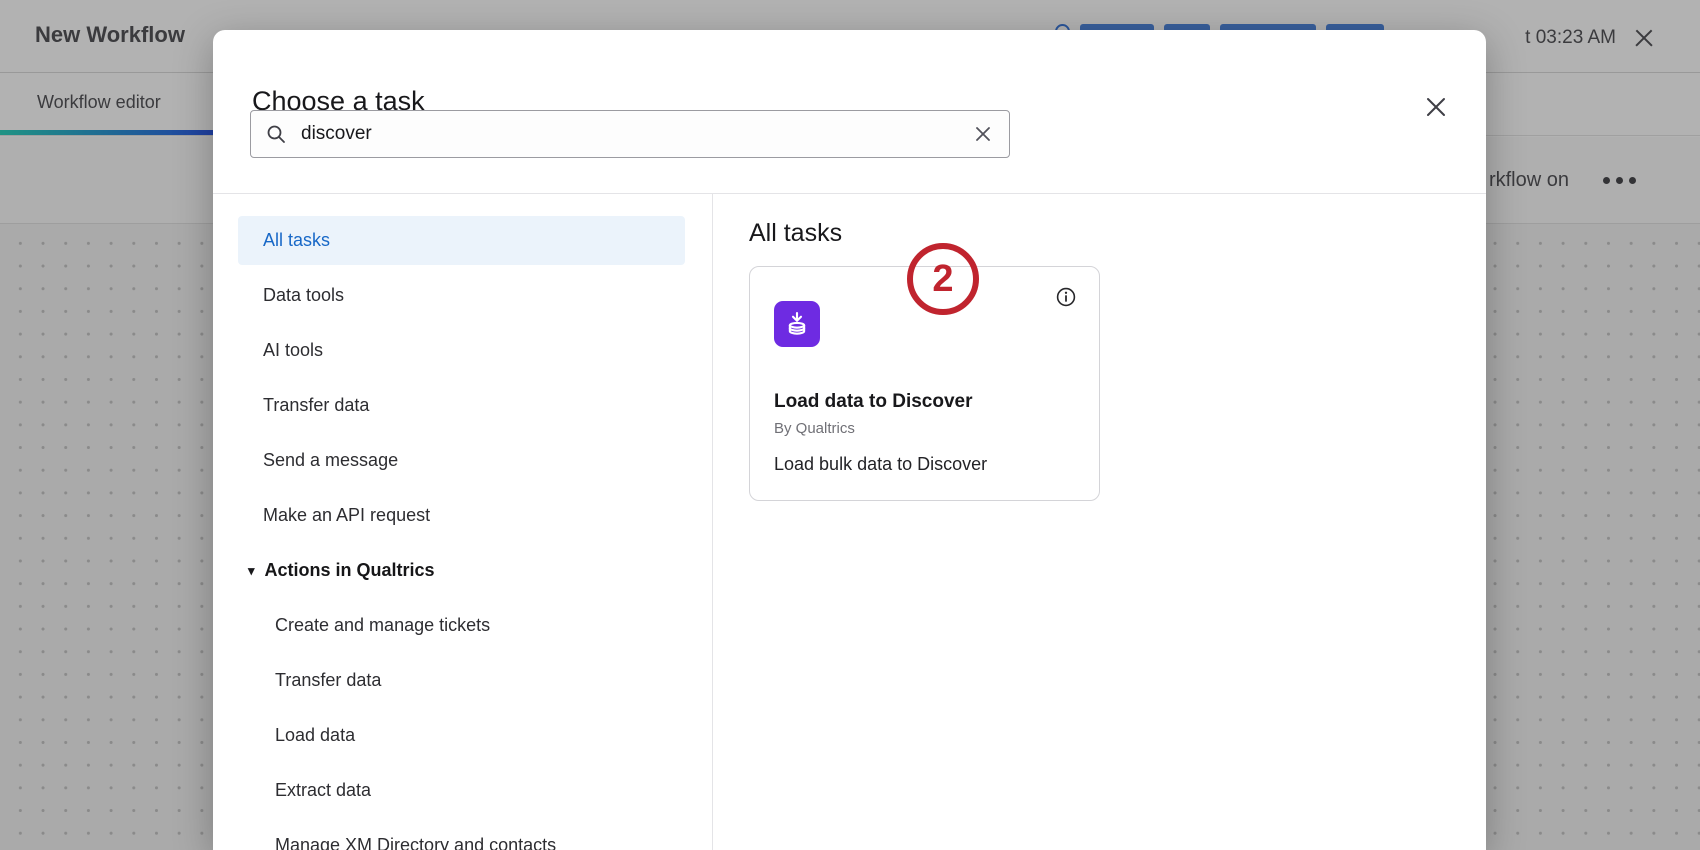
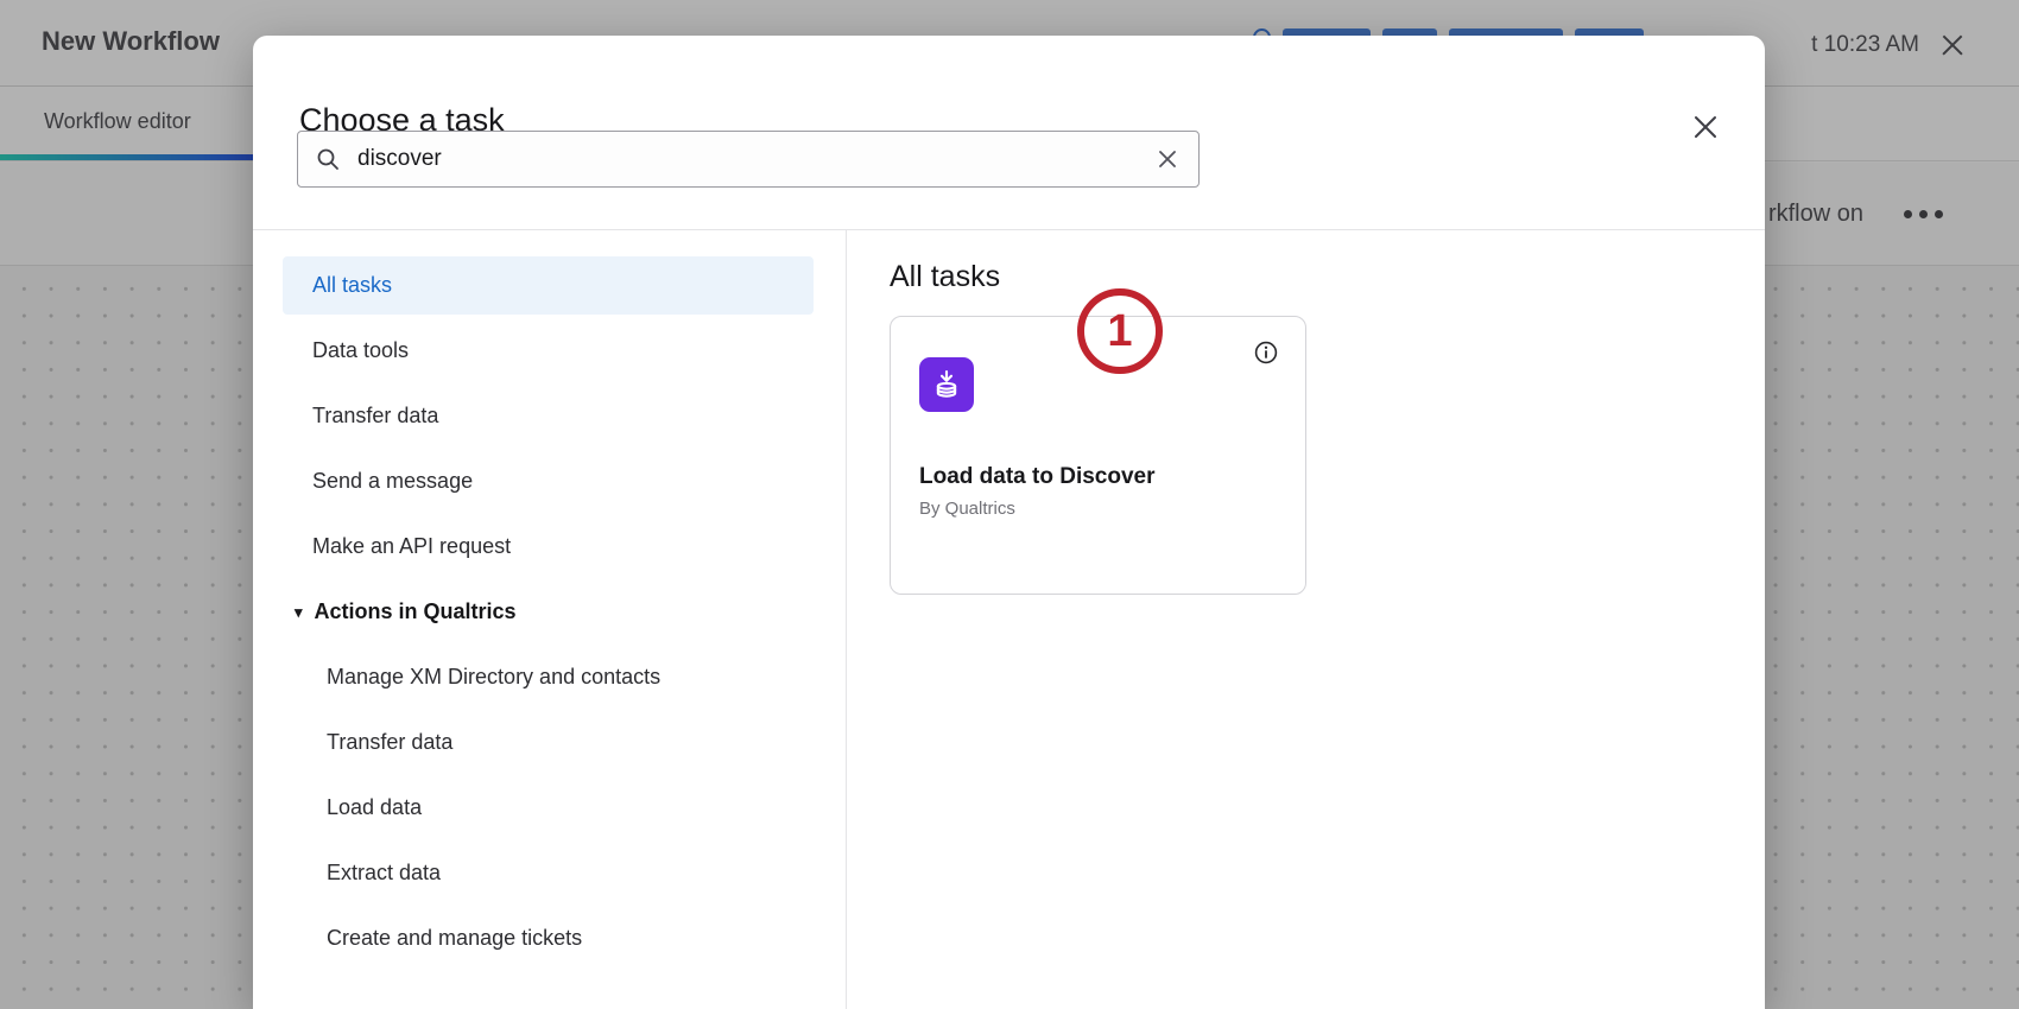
  New Workflow
- t 03:23 AM
+ t 10:23 AM
  Workflow editor
  rkflow on
  Choose a task
  discover
  All tasks
  Data tools
- AI tools
  Transfer data
  Send a message
  Make an API request
  ▾
  Actions in Qualtrics
- Create and manage tickets
+ Manage XM Directory and contacts
  Transfer data
  Load data
  Extract data
- Manage XM Directory and contacts
+ Create and manage tickets
  All tasks
  Load data to Discover
  By Qualtrics
- Load bulk data to Discover
- 2
+ 1
